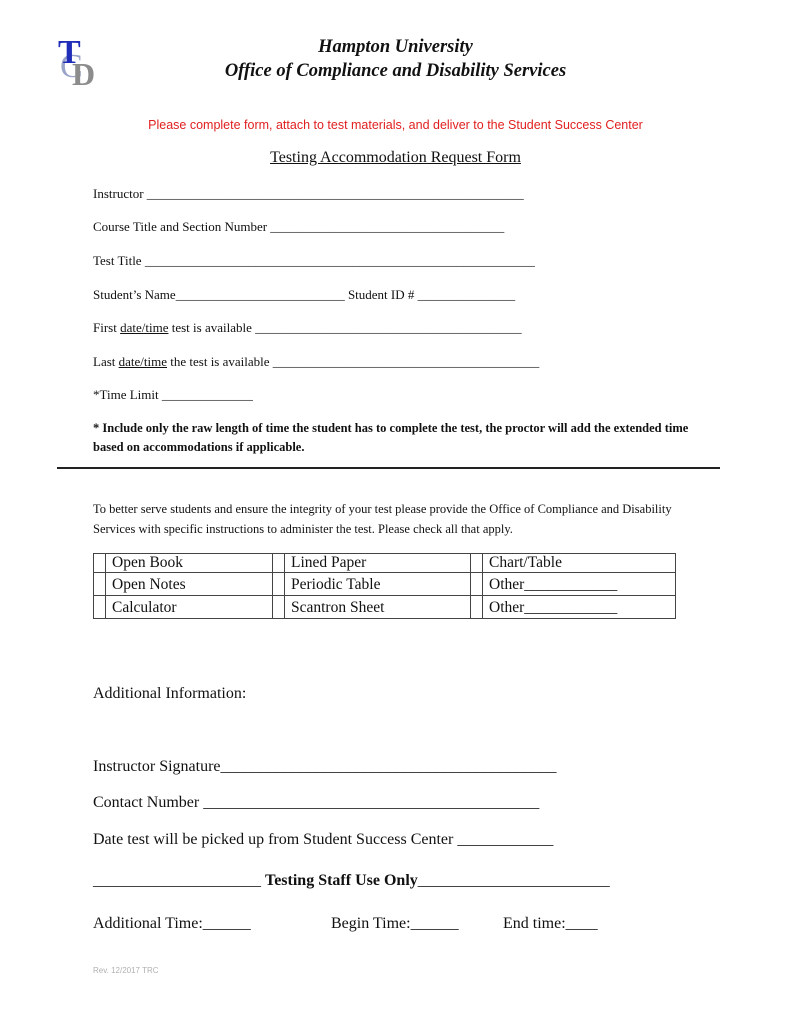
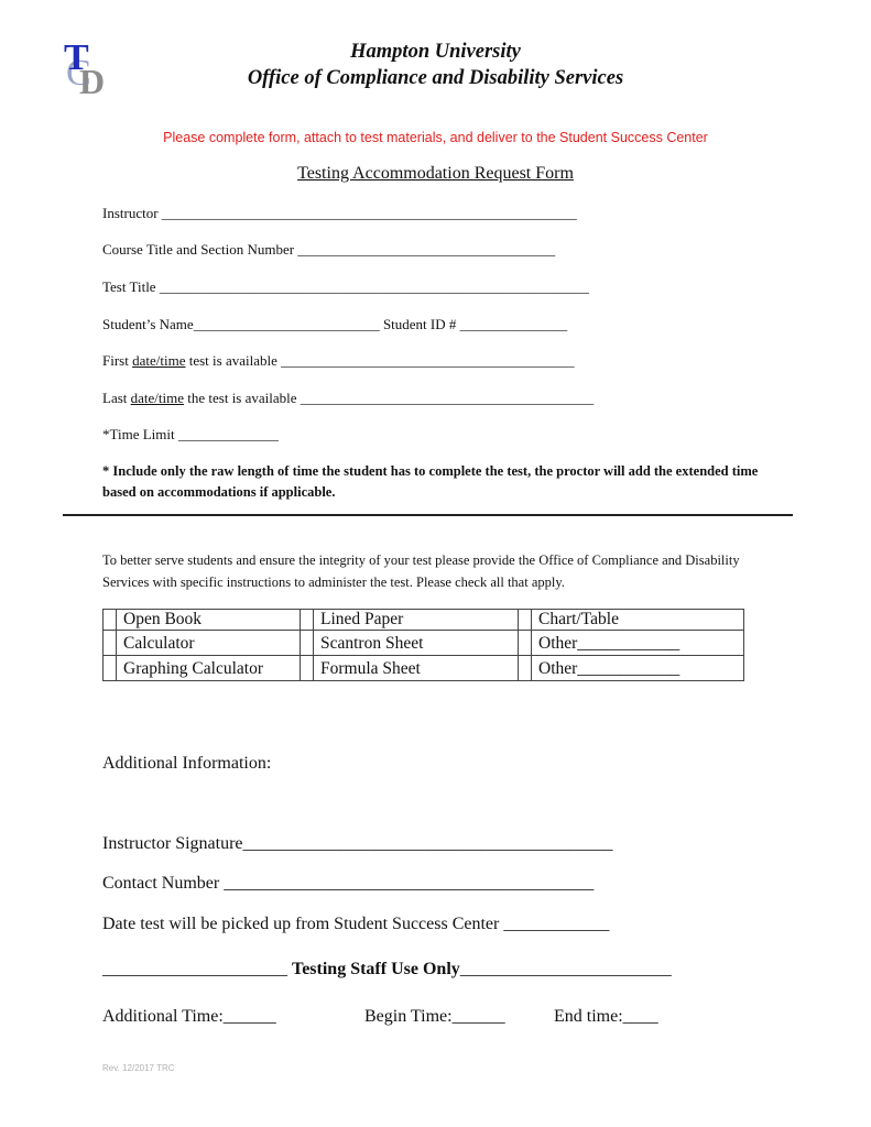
  C
  T
  D
  Hampton University
  Office of Compliance and Disability Services
  Please complete form, attach to test materials, and deliver to the Student Success Center
  Testing Accommodation Request Form
  Instructor __________________________________________________________
  Course Title and Section Number ____________________________________
  Test Title ____________________________________________________________
  Student’s Name__________________________ Student ID # _______________
  First date/time test is available _________________________________________
  Last date/time the test is available _________________________________________
  *Time Limit ______________
  * Include only the raw length of time the student has to complete the test, the proctor will add the extended time based on accommodations if applicable.
  To better serve students and ensure the integrity of your test please provide the Office of Compliance and Disability Services with specific instructions to administer the test. Please check all that apply.
  	Open Book		Lined Paper		Chart/Table
- 	Open Notes		Periodic Table		Other____________
  	Calculator		Scantron Sheet		Other____________
+ 	Graphing Calculator		Formula Sheet		Other____________
  Additional Information:
  Instructor Signature__________________________________________
  Contact Number __________________________________________
  Date test will be picked up from Student Success Center ____________
  _____________________ Testing Staff Use Only________________________
  Additional Time:______
  Begin Time:______
  End time:____
  Rev. 12/2017 TRC
